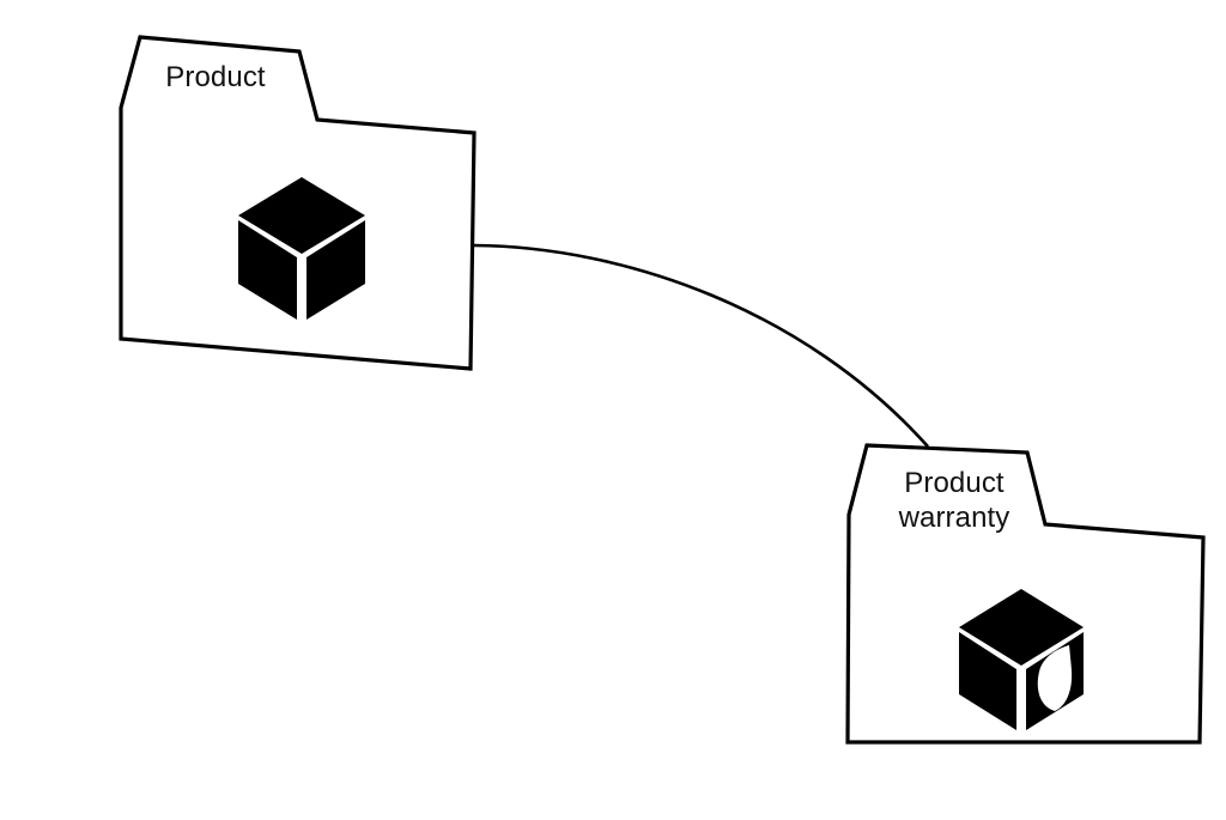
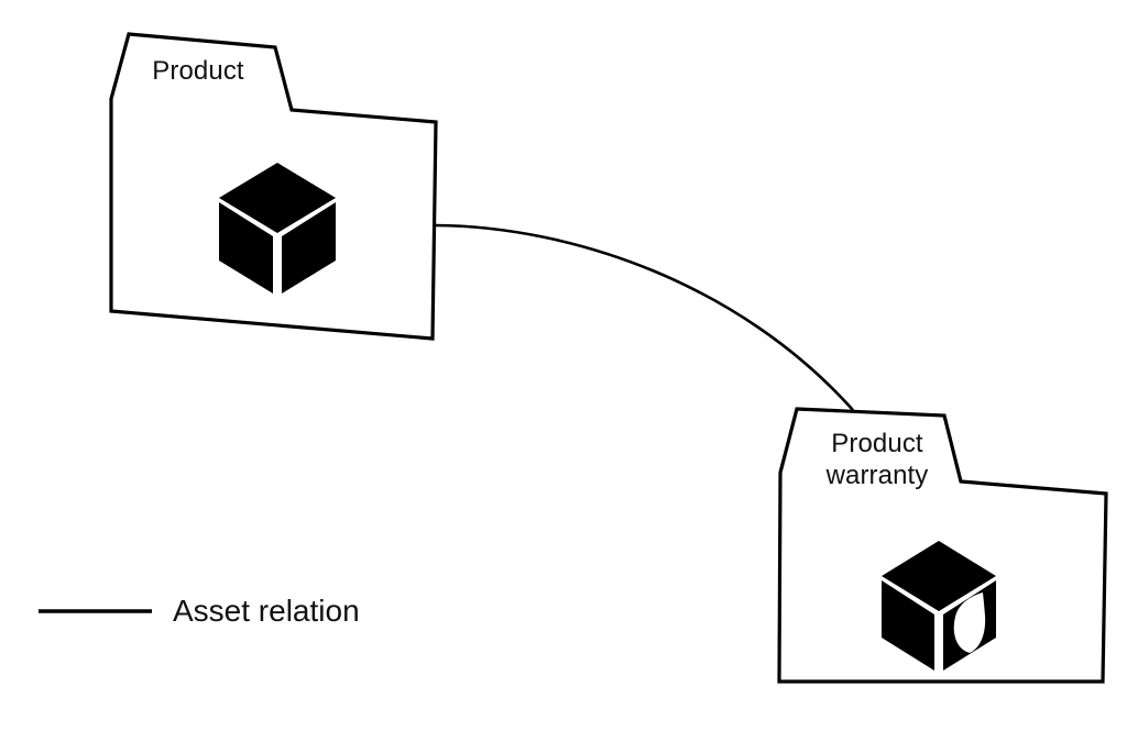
  Product
  Product
  warranty
+ Asset relation
